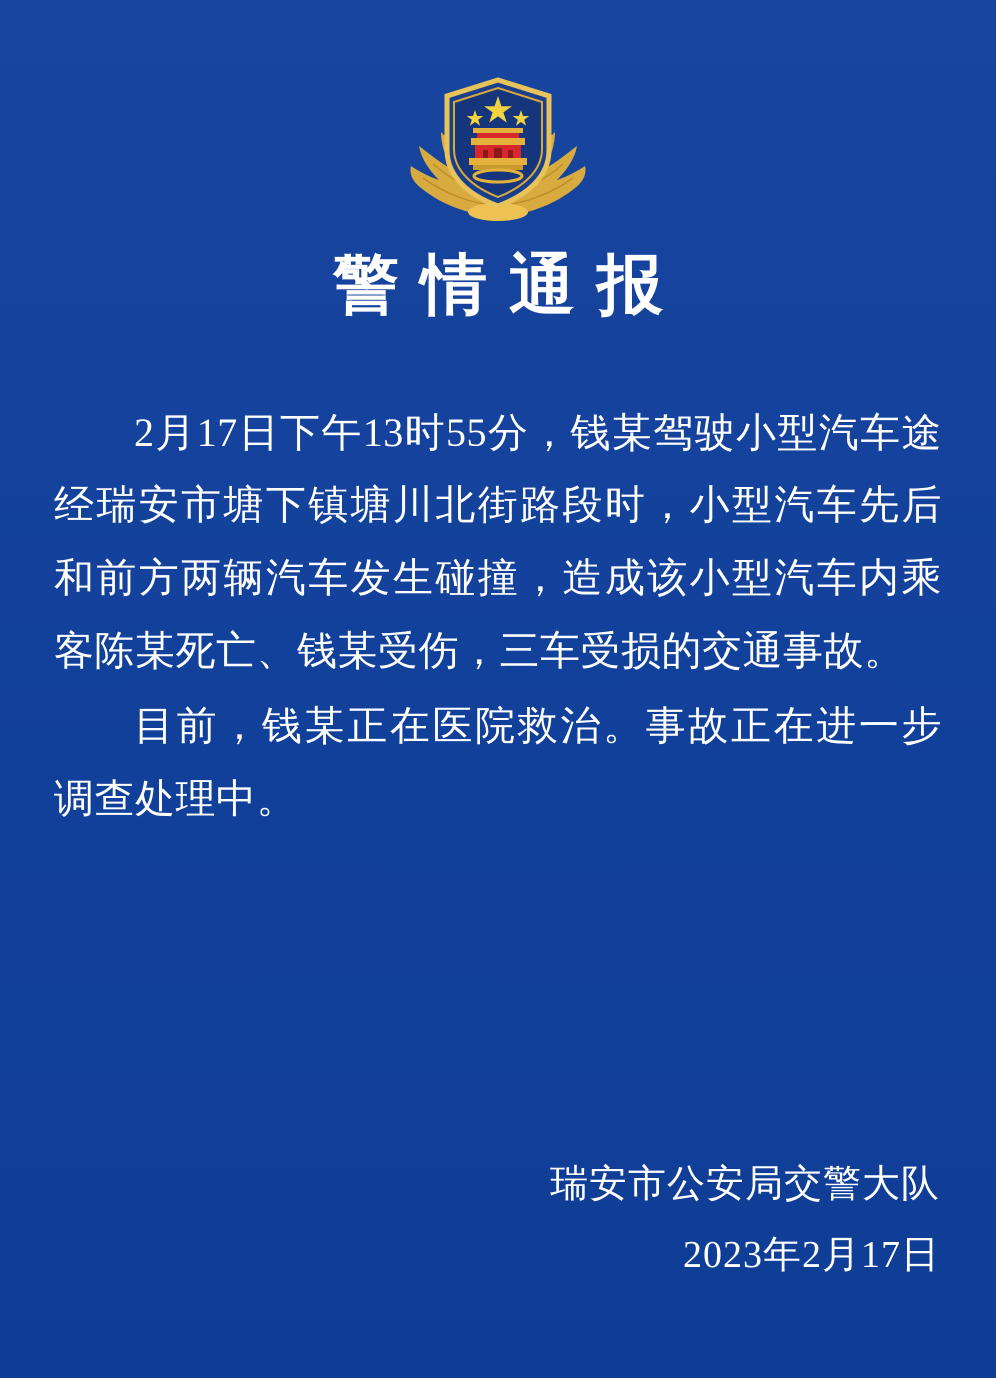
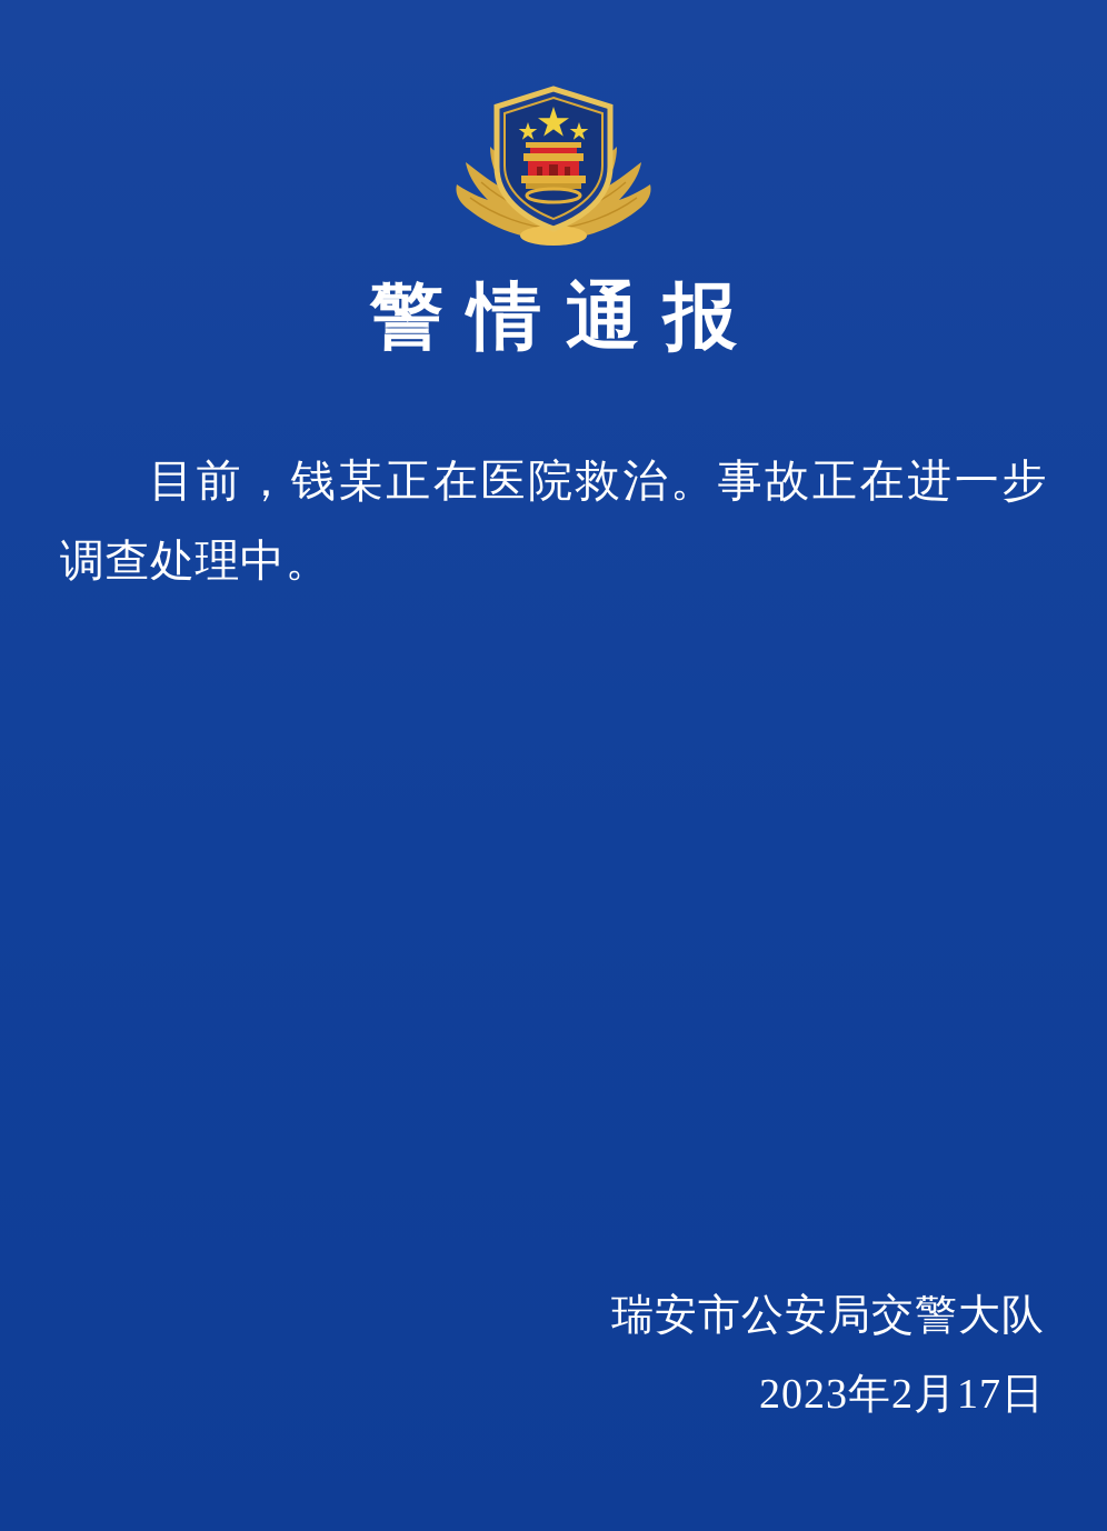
  警情通报
- 2月17日下午13时55分，钱某驾驶小型汽车途经瑞安市塘下镇塘川北街路段时，小型汽车先后和前方两辆汽车发生碰撞，造成该小型汽车内乘客陈某死亡、钱某受伤，三车受损的交通事故。
  目前，钱某正在医院救治。事故正在进一步调查处理中。
  瑞安市公安局交警大队
  2023年2月17日
